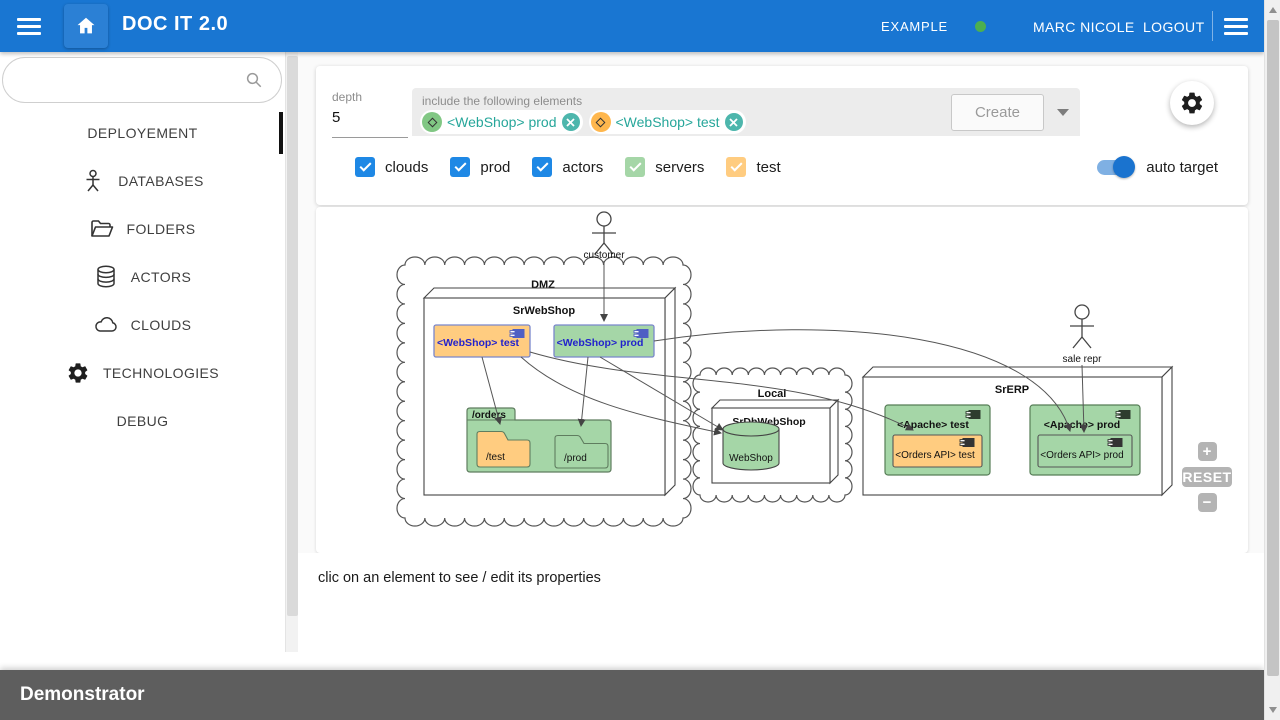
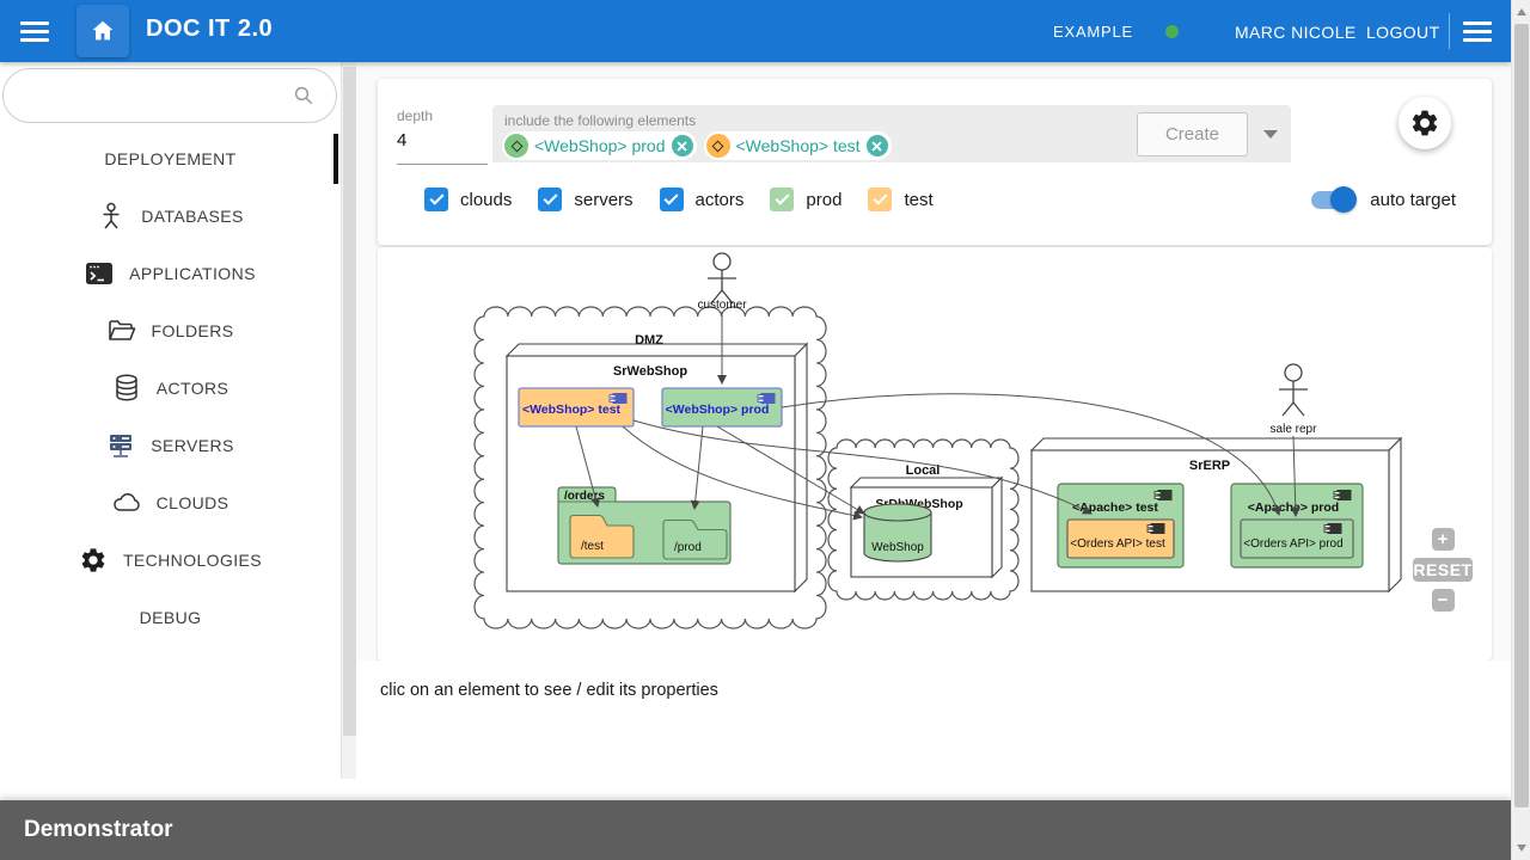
  DOC IT 2.0
  EXAMPLE
  MARC NICOLE
  LOGOUT
  DEPLOYEMENT
  DATABASES
+ APPLICATIONS
  FOLDERS
  ACTORS
+ SERVERS
  CLOUDS
  TECHNOLOGIES
  DEBUG
  depth
- 5
+ 4
  include the following elements
  <WebShop> prod
  <WebShop> test
  Create
  clouds
- prod
+ servers
  actors
- servers
+ prod
  test
  auto target
  DMZ
  Local
  SrWebShop
  SWebShop
  SrERP
  /orders
  /test
  /prod
  <WebShop> test
  <WebShop> prod
  WebShop
  <Apache> test
  <Orders API> test
  <Apache> prod
  <Orders API> prod
  customer
  sale repr
  +
  RESET
  −
  clic on an element to see / edit its properties
  Demonstrator
